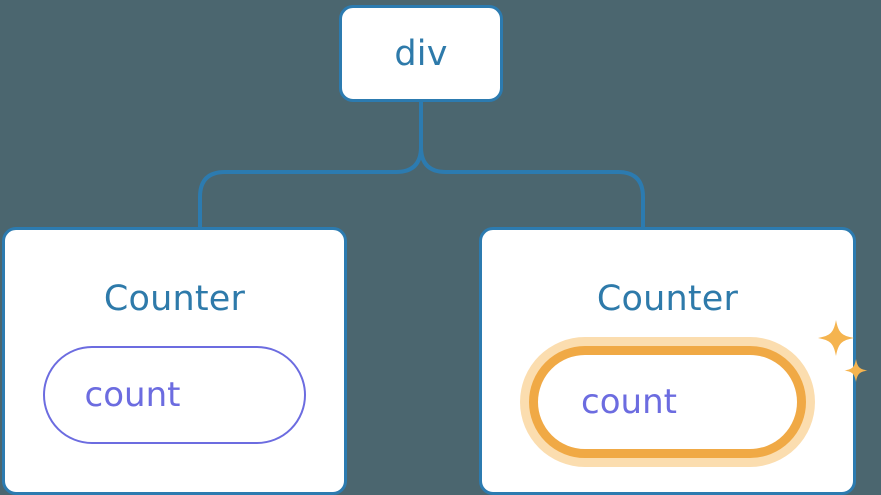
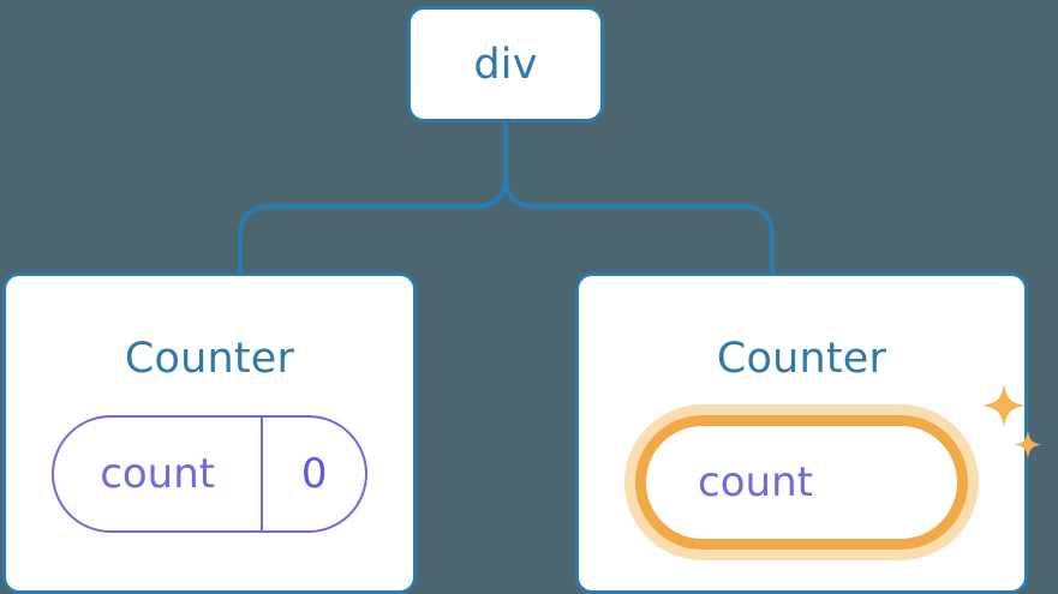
  div
  Counter
  count
+ 0
  Counter
  count
